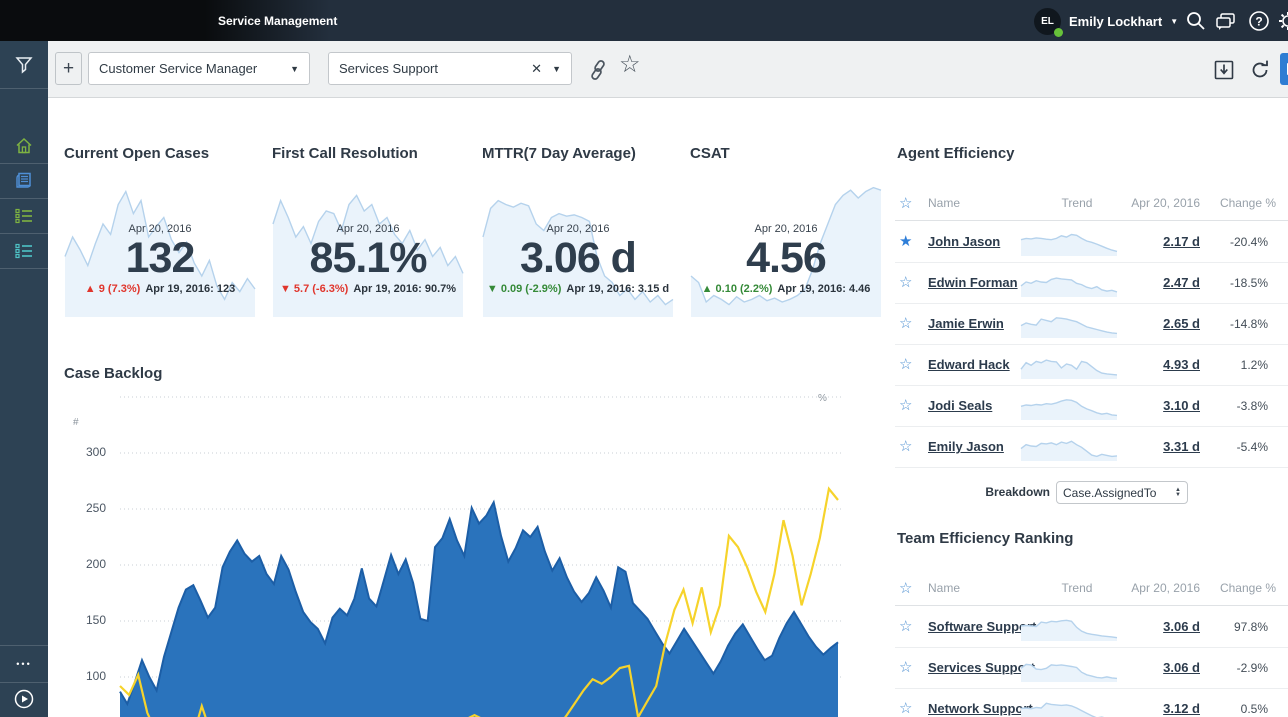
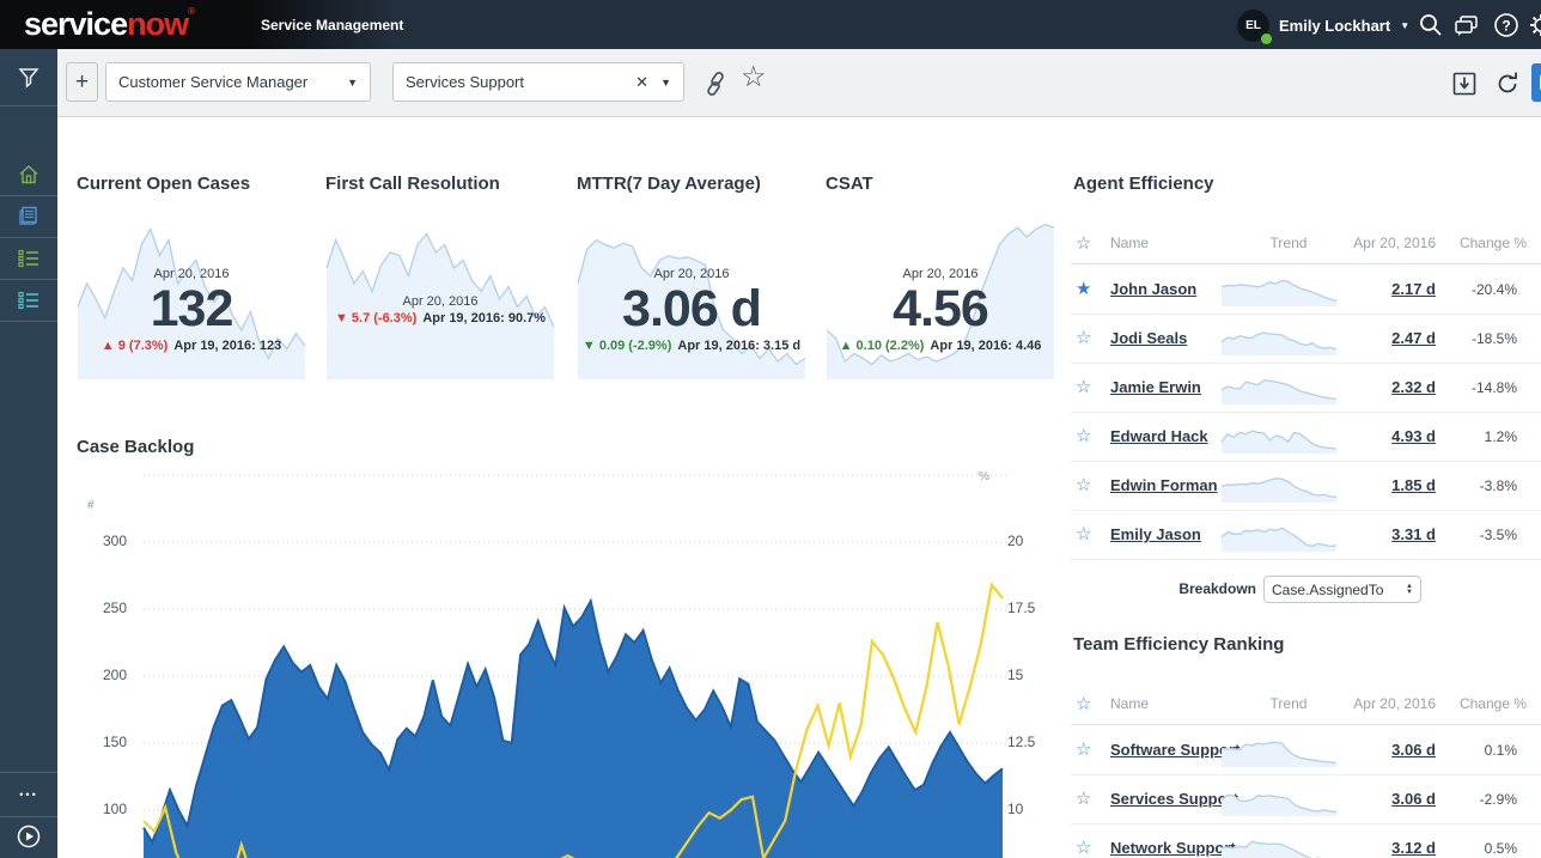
+ servicenow®
  Service Management
  EL
  Emily Lockhart
  ▼
  ?
  •••
  +
  Customer Service Manager
  ▼
  Services Support
  ✕
  ▼
  ☆
  Current Open Cases
  First Call Resolution
  MTTR(7 Day Average)
  CSAT
  Apr 20, 2016
  132
  ▲ 9 (7.3%) Apr 19, 2016: 123
  Apr 20, 2016
- 85.1%
  ▼ 5.7 (-6.3%) Apr 19, 2016: 90.7%
  Apr 20, 2016
  3.06 d
  ▼ 0.09 (-2.9%) Apr 19, 2016: 3.15 d
  Apr 20, 2016
  4.56
  ▲ 0.10 (2.2%) Apr 19, 2016: 4.46
  Case Backlog
  #
  %
  300
  250
  200
  150
  100
+ 20
+ 17.5
+ 15
+ 12.5
+ 10
  Agent Efficiency
  ☆
  Name
  Trend
  Apr 20, 2016
  Change %
  ★
  John Jason
  2.17 d
  -20.4%
  ☆
- Edwin Forman
+ Jodi Seals
  2.47 d
  -18.5%
  ☆
  Jamie Erwin
- 2.65 d
+ 2.32 d
  -14.8%
  ☆
  Edward Hack
  4.93 d
  1.2%
  ☆
- Jodi Seals
+ Edwin Forman
- 3.10 d
+ 1.85 d
  -3.8%
  ☆
  Emily Jason
  3.31 d
- -5.4%
+ -3.5%
  Breakdown
  Case.AssignedTo
  Team Efficiency Ranking
  ☆
  Name
  Trend
  Apr 20, 2016
  Change %
  ☆
  Software Supp
  3.06 d
- 97.8%
+ 0.1%
  ☆
  Services Supp
  3.06 d
  -2.9%
  ☆
  Network Suppo
  3.12 d
  0.5%
